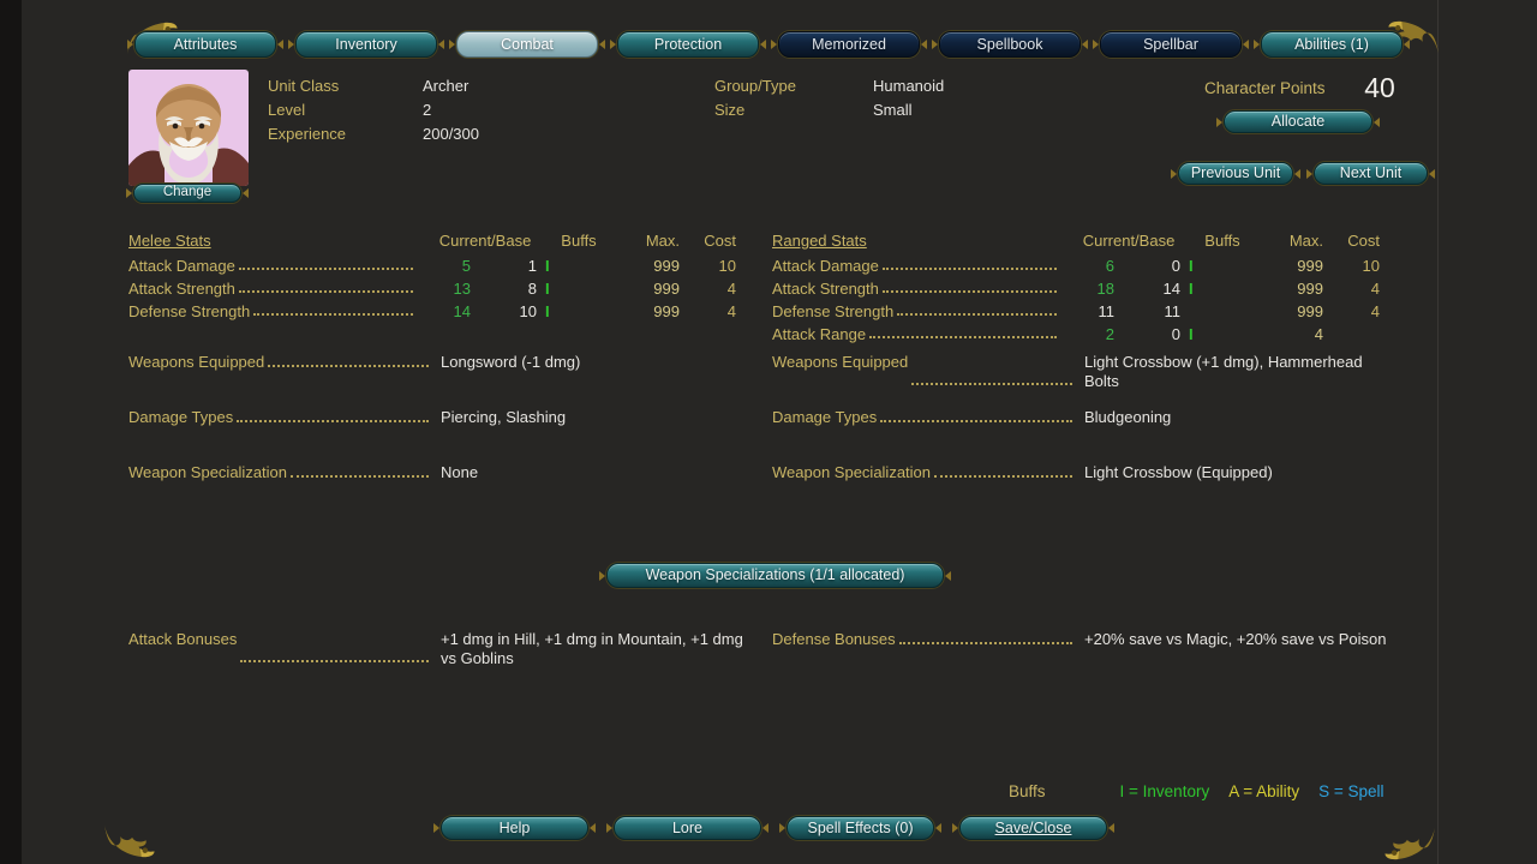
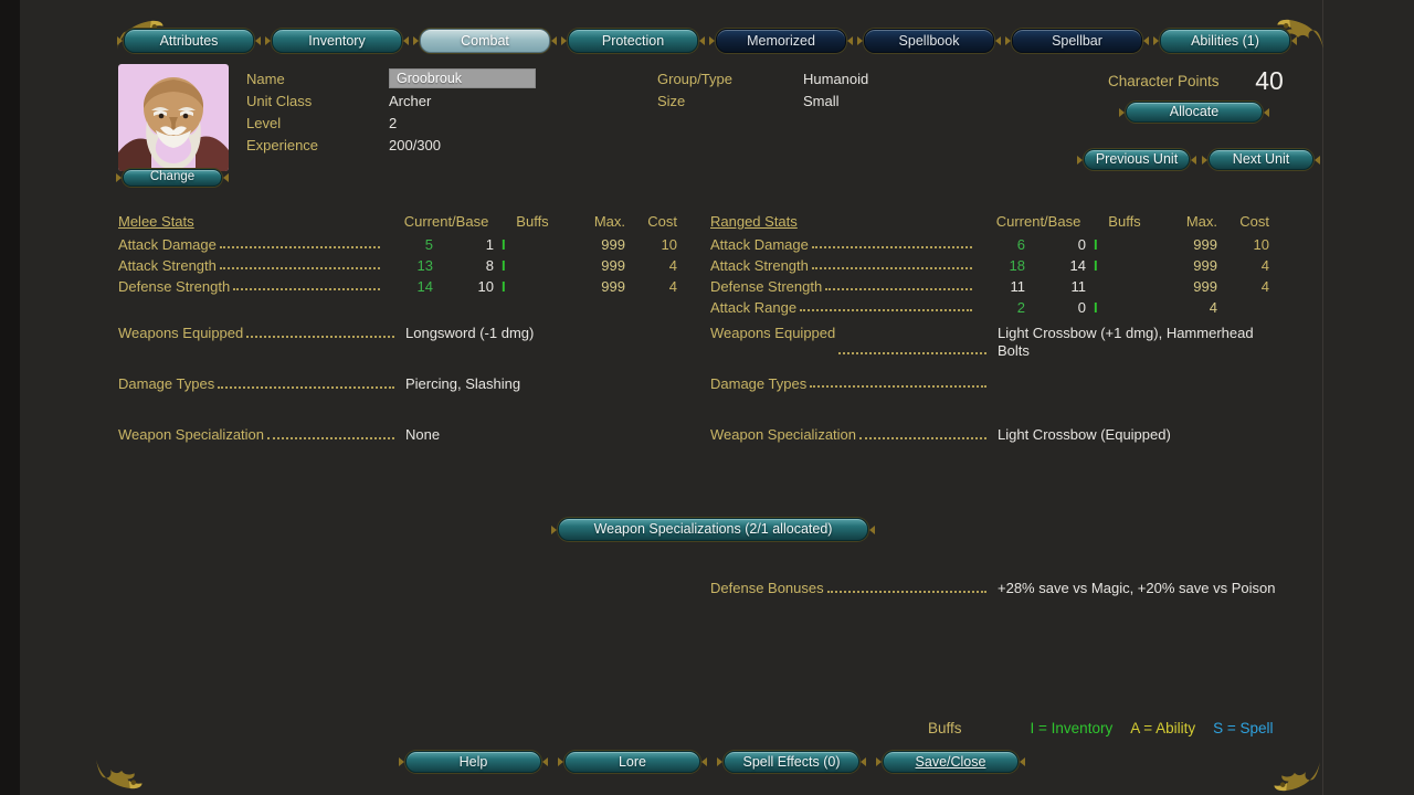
  Attributes
  Inventory
  Combat
  Protection
  Memorized
  Spellbook
  Spellbar
  Abilities (1)
  Change
+ Name
+ Groobrouk
  Unit Class
  Archer
  Level
  2
  Experience
  200/300
  Group/Type
  Humanoid
  Size
  Small
  Character Points
  40
  Allocate
  Previous Unit
  Next Unit
  Melee Stats
  Current/Base
  Buffs
  Max.
  Cost
  Attack Damage
  5
  1
  I
  999
  10
  Attack Strength
  13
  8
  I
  999
  4
  Defense Strength
  14
  10
  I
  999
  4
  Ranged Stats
  Current/Base
  Buffs
  Max.
  Cost
  Attack Damage
  6
  0
  I
  999
  10
  Attack Strength
  18
  14
  I
  999
  4
  Defense Strength
  11
  11
  999
  4
  Attack Range
  2
  0
  I
  4
  Weapons Equipped
  Longsword (-1 dmg)
  Damage Types
  Piercing, Slashing
  Weapon Specialization
  None
  Weapons Equipped
  Light Crossbow (+1 dmg), Hammerhead Bolts
  Damage Types
- Bludgeoning
  Weapon Specialization
  Light Crossbow (Equipped)
- Weapon Specializations (1/1 allocated)
+ Weapon Specializations (2/1 allocated)
- Attack Bonuses
- +1 dmg in Hill, +1 dmg in Mountain, +1 dmg vs Goblins
  Defense Bonuses
- +20% save vs Magic, +20% save vs Poison
+ +28% save vs Magic, +20% save vs Poison
  Buffs
  I = Inventory
  A = Ability
  S = Spell
  Help
  Lore
  Spell Effects (0)
  Save/Close
